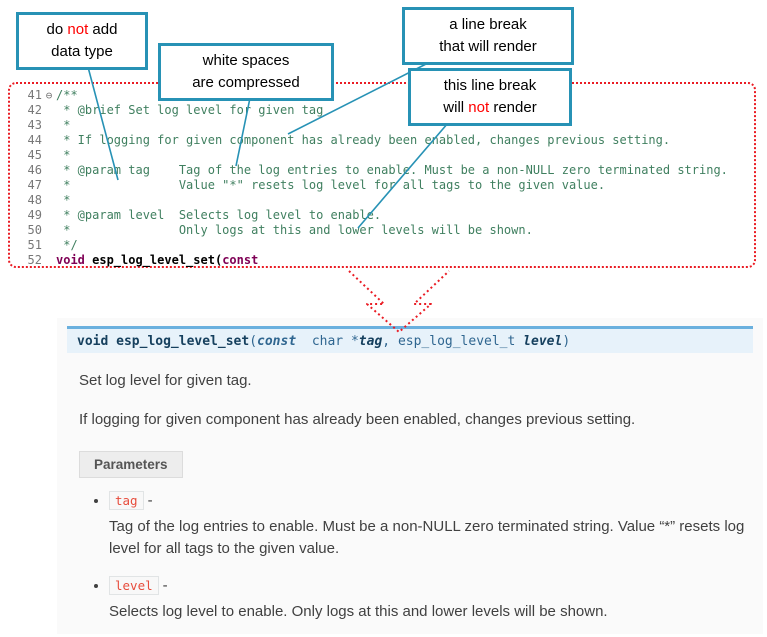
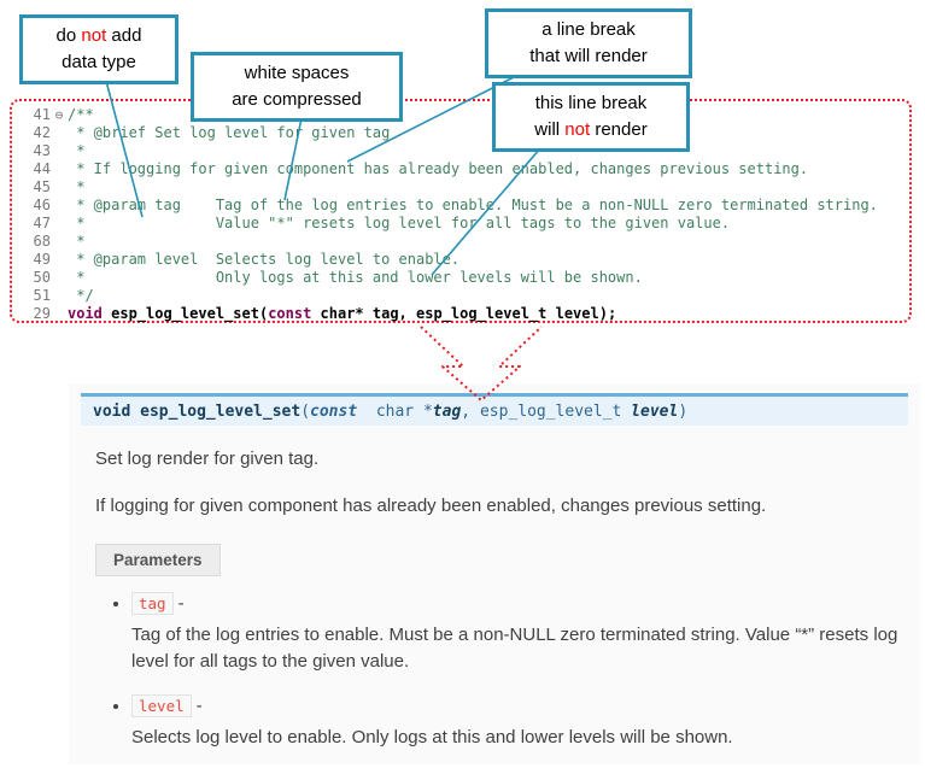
  do not add
  data type
  white spaces
  are compressed
  a line break
  that will render
  this line break
  will not render
  41
  ⊖
  /**
  42
  * @brief Set log level fo given tag
  43
  *
  44
  * If logging for given component has already been enabled, changes previous setting.
  45
  *
  46
  * @param tag Tag of the log entries to enable. Must be a non-NULL zero terminated string.
  47
  * Value "*" resets log level for all tags to the given value.
- 48
+ 68
  *
  49
  * @param level Selects log level to enable.
  50
  * Only logs at this and lower levels will be shown.
  51
  */
- 52
+ 29
  void
  esp_log_level_set(
  const
+ char* tag, esp_log_level_t level);
  void esp_log_level_set(const char *tag, esp_log_level_t level)
- Set log level for given tag.
+ Set log render for given tag.
  If logging for given component has already been enabled, changes previous setting.
  Parameters
  tag -
  Tag of the log entries to enable. Must be a non-NULL zero terminated string. Value “*” resets log level for all tags to the given value.
  level -
  Selects log level to enable. Only logs at this and lower levels will be shown.
